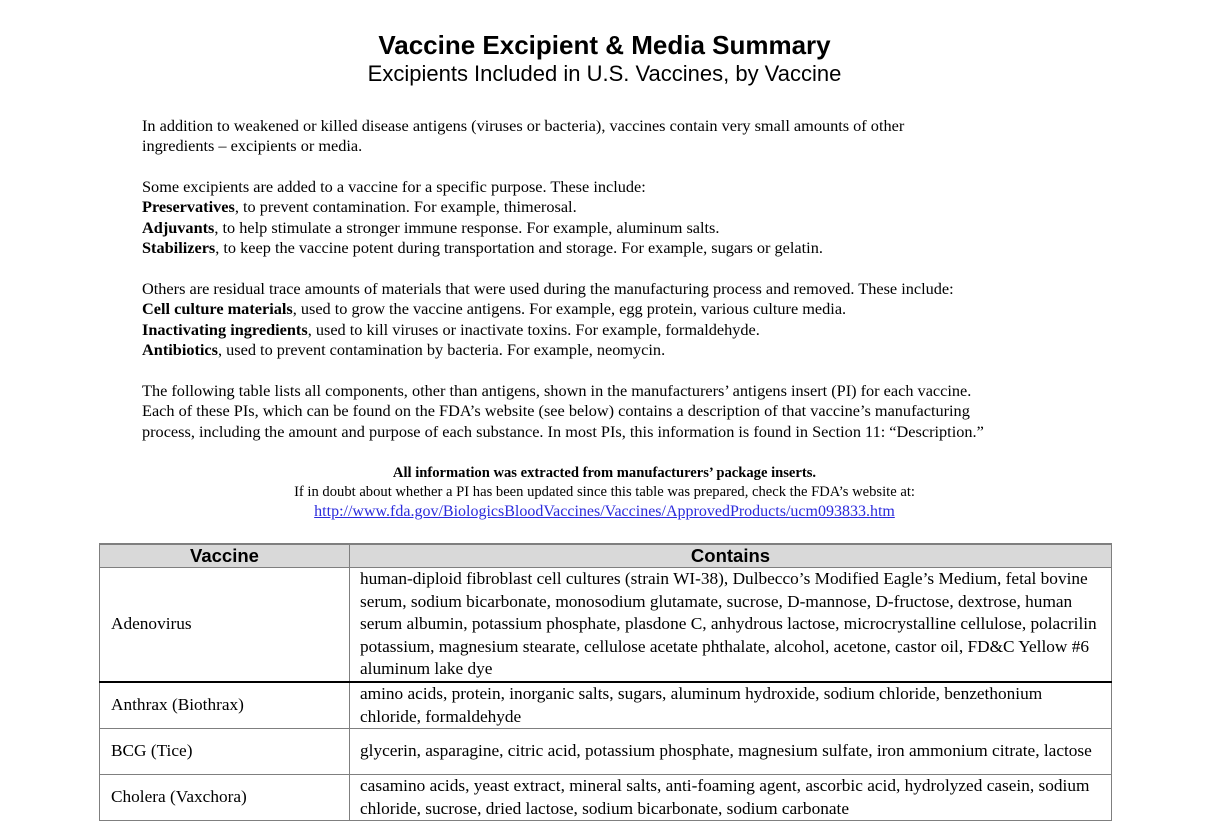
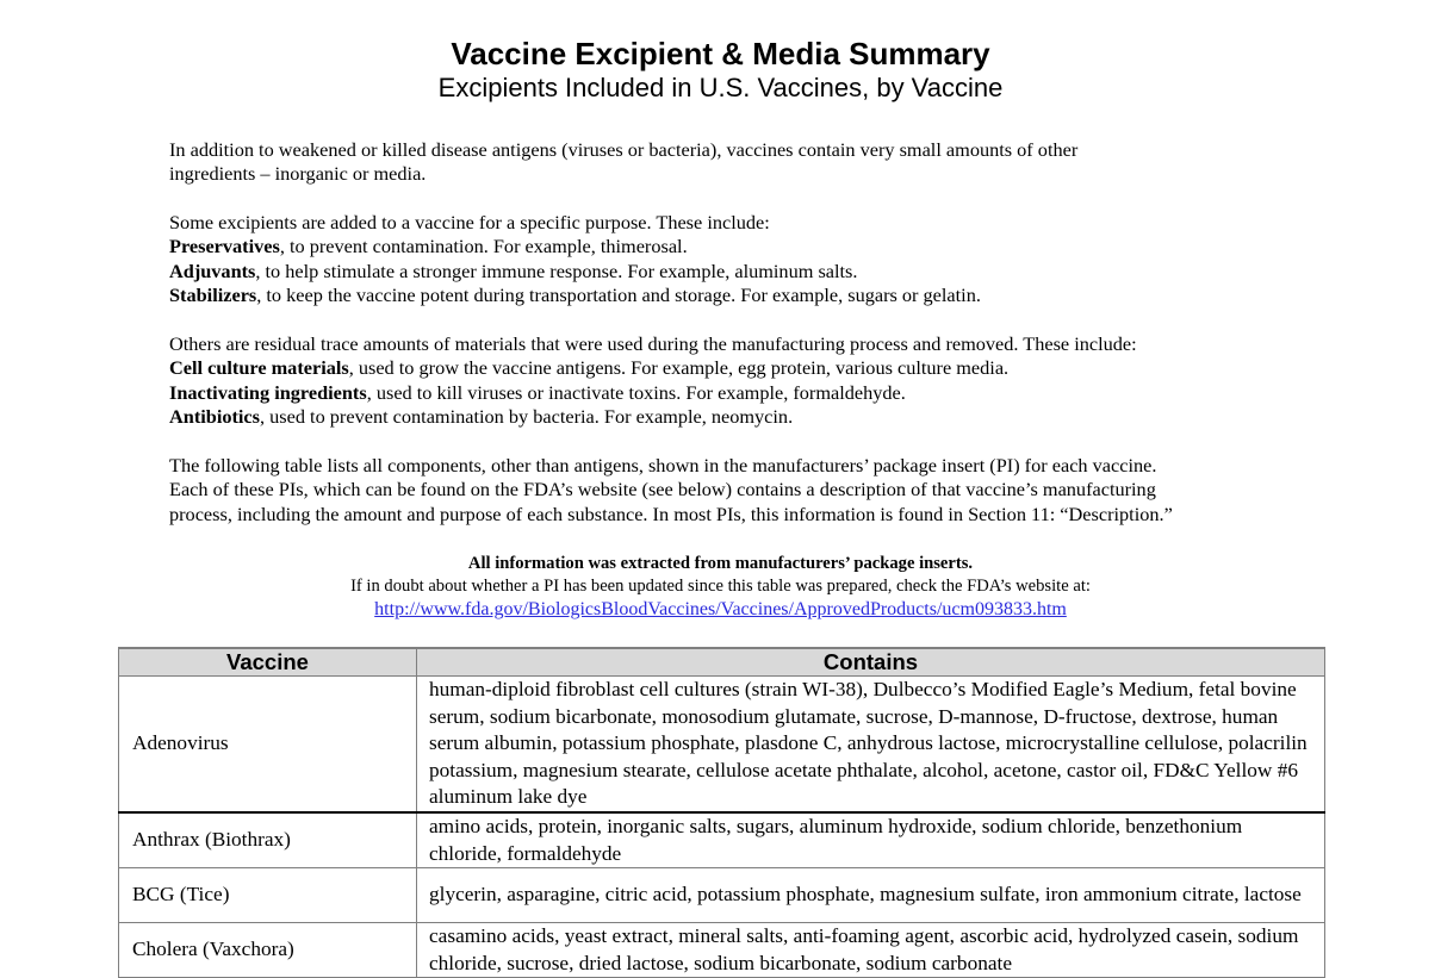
  Vaccine Excipient & Media Summary
  Excipients Included in U.S. Vaccines, by Vaccine
  In addition to weakened or killed disease antigens (viruses or bacteria), vaccines contain very small amounts of other
- ingredients – excipients or media.
+ ingredients – inorganic or media.
  Some excipients are added to a vaccine for a specific purpose. These include:
  Preservatives, to prevent contamination. For example, thimerosal.
  Adjuvants, to help stimulate a stronger immune response. For example, aluminum salts.
  Stabilizers, to keep the vaccine potent during transportation and storage. For example, sugars or gelatin.
  Others are residual trace amounts of materials that were used during the manufacturing process and removed. These include:
  Cell culture materials, used to grow the vaccine antigens. For example, egg protein, various culture media.
  Inactivating ingredients, used to kill viruses or inactivate toxins. For example, formaldehyde.
  Antibiotics, used to prevent contamination by bacteria. For example, neomycin.
- The following table lists all components, other than antigens, shown in the manufacturers’ antigens insert (PI) for each vaccine.
+ The following table lists all components, other than antigens, shown in the manufacturers’ package insert (PI) for each vaccine.
  Each of these PIs, which can be found on the FDA’s website (see below) contains a description of that vaccine’s manufacturing
  process, including the amount and purpose of each substance. In most PIs, this information is found in Section 11: “Description.”
  All information was extracted from manufacturers’ package inserts.
  If in doubt about whether a PI has been updated since this table was prepared, check the FDA’s website at:
  http://www.fda.gov/BiologicsBloodVaccines/Vaccines/ApprovedProducts/ucm093833.htm
  Vaccine	Contains
  Adenovirus	human-diploid fibroblast cell cultures (strain WI-38), Dulbecco’s Modified Eagle’s Medium, fetal bovine serum, sodium bicarbonate, monosodium glutamate, sucrose, D-mannose, D-fructose, dextrose, human serum albumin, potassium phosphate, plasdone C, anhydrous lactose, microcrystalline cellulose, polacrilin potassium, magnesium stearate, cellulose acetate phthalate, alcohol, acetone, castor oil, FD&C Yellow #6 aluminum lake dye
  Anthrax (Biothrax)	amino acids, protein, inorganic salts, sugars, aluminum hydroxide, sodium chloride, benzethonium chloride, formaldehyde
  BCG (Tice)	glycerin, asparagine, citric acid, potassium phosphate, magnesium sulfate, iron ammonium citrate, lactose
  Cholera (Vaxchora)	casamino acids, yeast extract, mineral salts, anti-foaming agent, ascorbic acid, hydrolyzed casein, sodium chloride, sucrose, dried lactose, sodium bicarbonate, sodium carbonate
